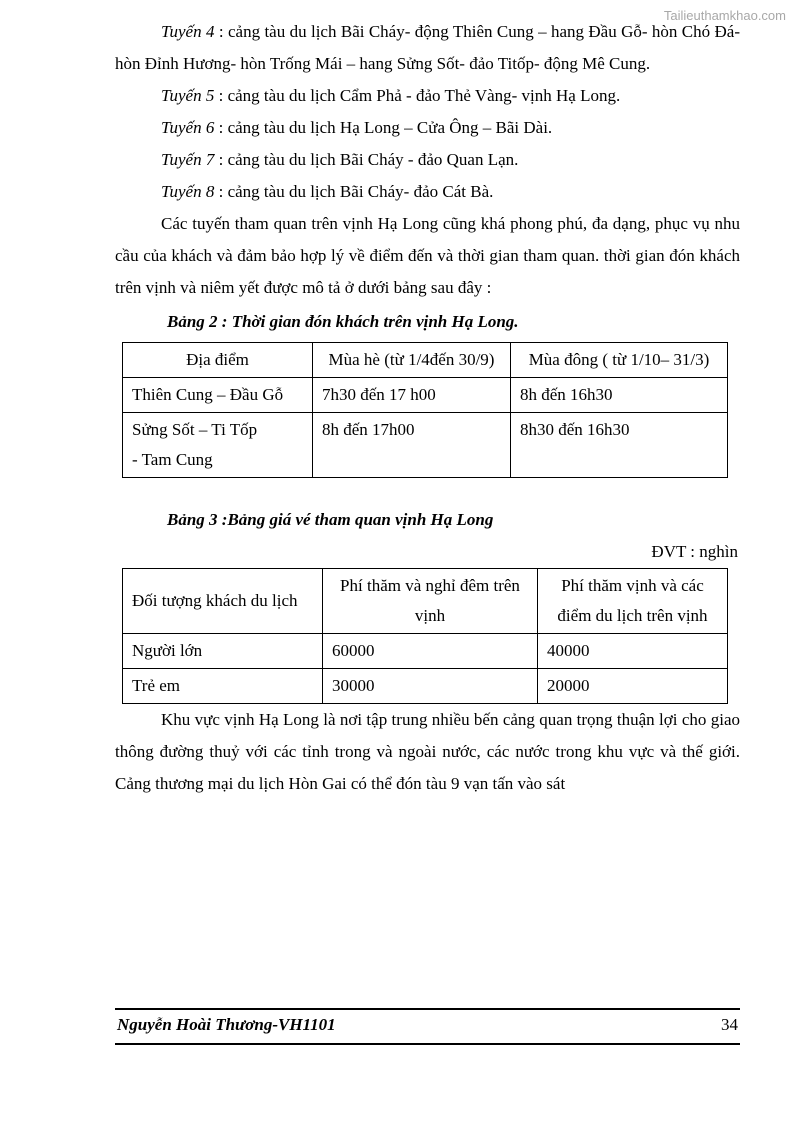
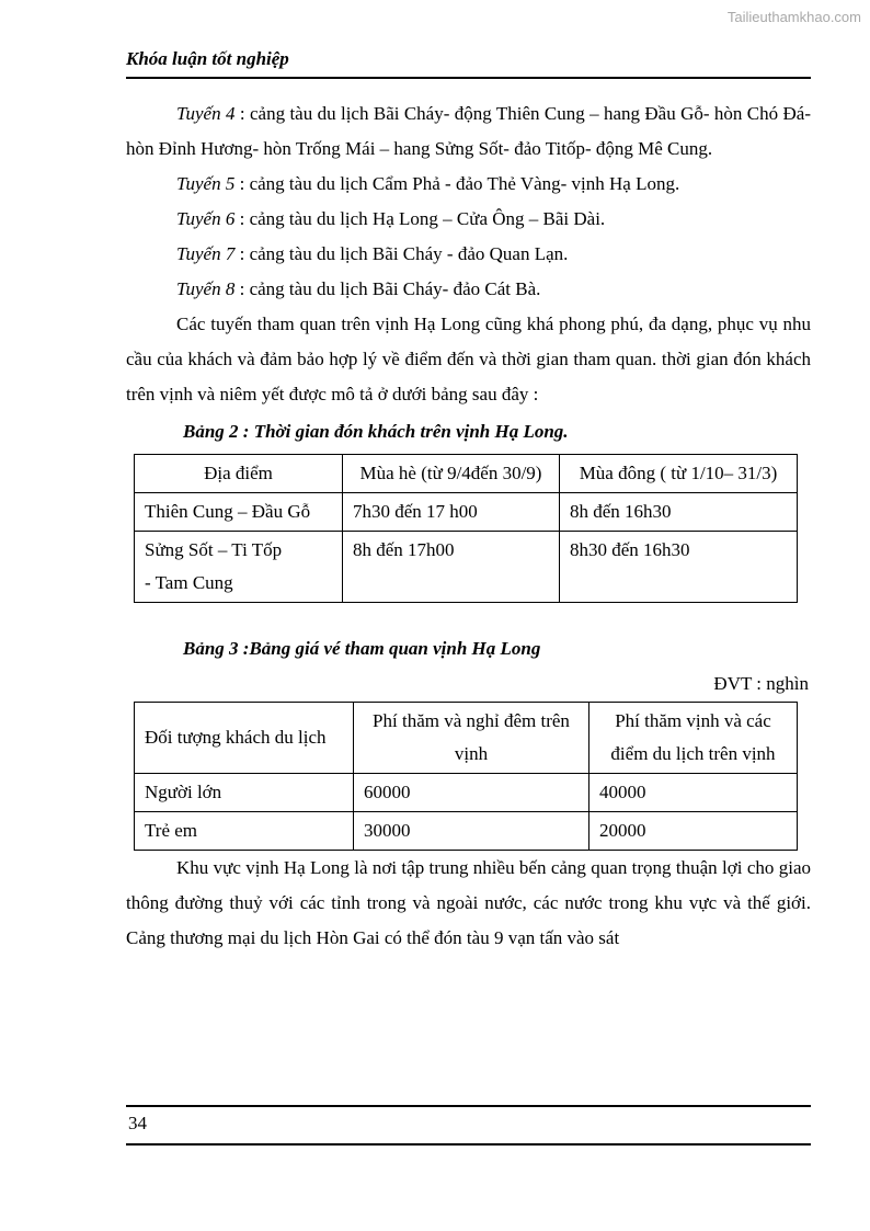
  Tailieuthamkhao.com
+ Khóa luận tốt nghiệp
  Tuyến 4 : cảng tàu du lịch Bãi Cháy- động Thiên Cung – hang Đầu Gỗ- hòn Chó Đá- hòn Đỉnh Hương- hòn Trống Mái – hang Sửng Sốt- đảo Titốp- động Mê Cung.
  Tuyến 5 : cảng tàu du lịch Cẩm Phả - đảo Thẻ Vàng- vịnh Hạ Long.
  Tuyến 6 : cảng tàu du lịch Hạ Long – Cửa Ông – Bãi Dài.
  Tuyến 7 : cảng tàu du lịch Bãi Cháy - đảo Quan Lạn.
  Tuyến 8 : cảng tàu du lịch Bãi Cháy- đảo Cát Bà.
  Các tuyến tham quan trên vịnh Hạ Long cũng khá phong phú, đa dạng, phục vụ nhu cầu của khách và đảm bảo hợp lý về điểm đến và thời gian tham quan. thời gian đón khách trên vịnh và niêm yết được mô tả ở dưới bảng sau đây :
  Bảng 2 : Thời gian đón khách trên vịnh Hạ Long.
- Địa điểm	Mùa hè (từ 1/4đến 30/9)	Mùa đông ( từ 1/10– 31/3)
+ Địa điểm	Mùa hè (từ 9/4đến 30/9)	Mùa đông ( từ 1/10– 31/3)
  Thiên Cung – Đầu Gỗ	7h30 đến 17 h00	8h đến 16h30
  Sửng Sốt – Ti Tốp - Tam Cung	8h đến 17h00	8h30 đến 16h30
  Bảng 3 :Bảng giá vé tham quan vịnh Hạ Long
  ĐVT : nghìn
  Đối tượng khách du lịch	Phí thăm và nghỉ đêm trên vịnh	Phí thăm vịnh và các điểm du lịch trên vịnh
  Người lớn	60000	40000
  Trẻ em	30000	20000
  Khu vực vịnh Hạ Long là nơi tập trung nhiều bến cảng quan trọng thuận lợi cho giao thông đường thuỷ với các tỉnh trong và ngoài nước, các nước trong khu vực và thế giới. Cảng thương mại du lịch Hòn Gai có thể đón tàu 9 vạn tấn vào sát
- Nguyễn Hoài Thương-VH1101
  34
